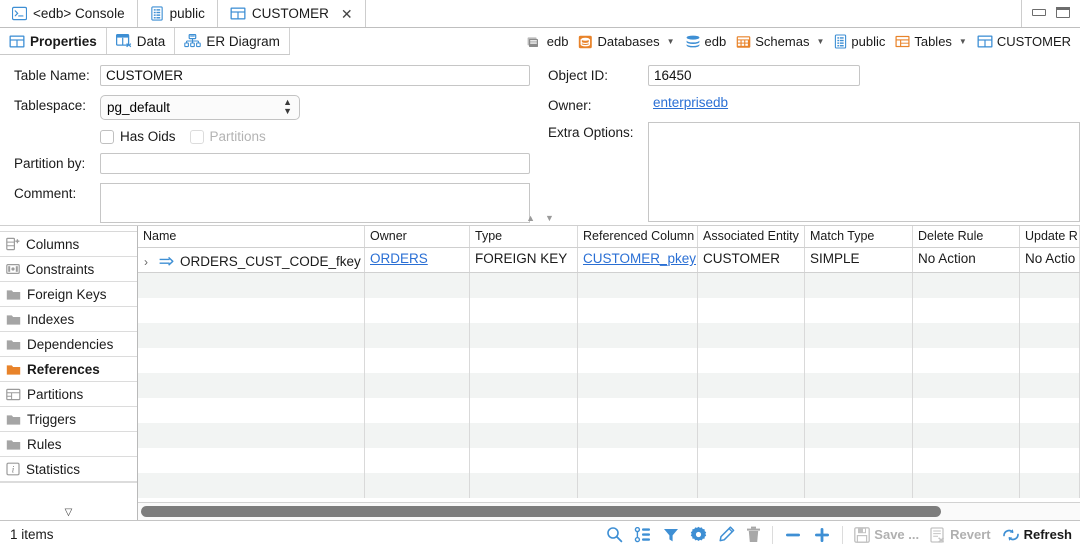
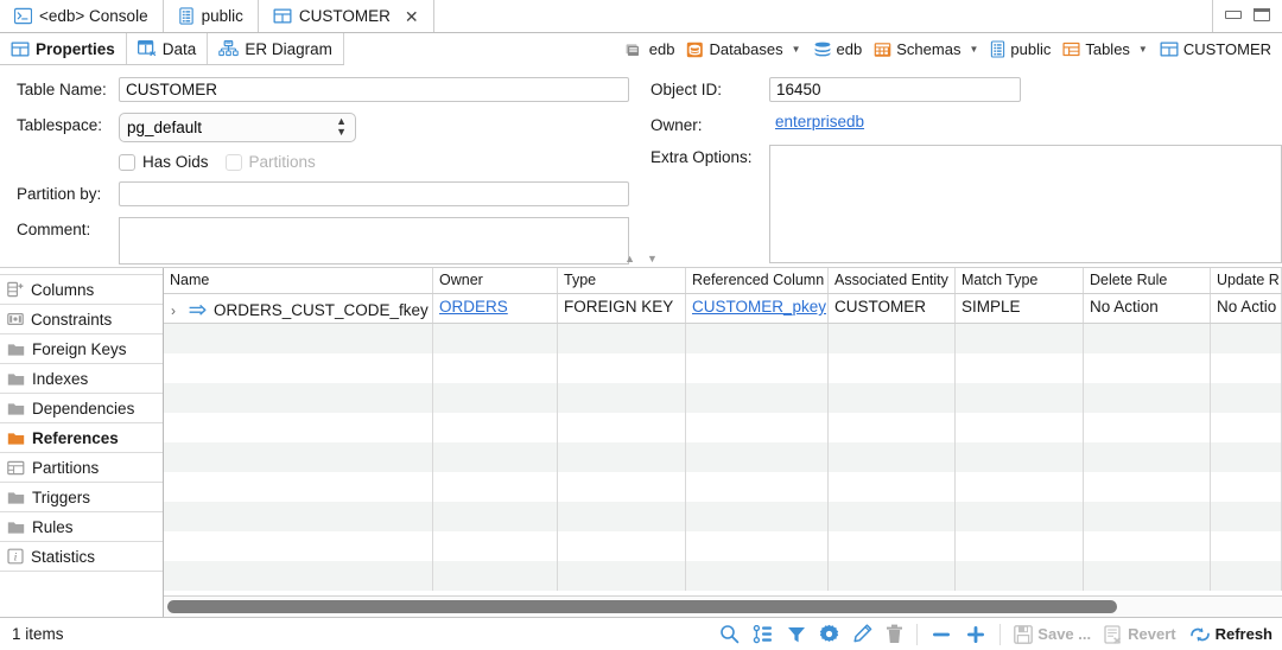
  <edb> Console
  public
  CUSTOMER
  ✕
  Properties
  Data
  ER Diagram
  edb
  Databases
  ▼
  edb
  Schemas
  ▼
  public
  Tables
  ▼
  CUSTOMER
  Table Name:
  CUSTOMER
  Tablespace:
  pg_default
  ▲
  ▼
  Has Oids
  Partitions
  Partition by:
  Comment:
  Object ID:
  16450
  Owner:
  enterprisedb
  Extra Options:
  ▲
  ▼
  Columns
  Constraints
  Foreign Keys
  Indexes
  Dependencies
  References
  Partitions
  Triggers
  Rules
  i
  Statistics
- ▽
  Name
  Owner
  Type
  Referenced Column
  Associated Entity
  Match Type
  Delete Rule
  Update R
  ›
  ORDERS_CUST_CODE_fkey
  ORDERS
  FOREIGN KEY
  CUSTOMER_pkey
  CUSTOMER
  SIMPLE
  No Action
  No Actio
  1 items
  Save ...
  Revert
  Refresh
